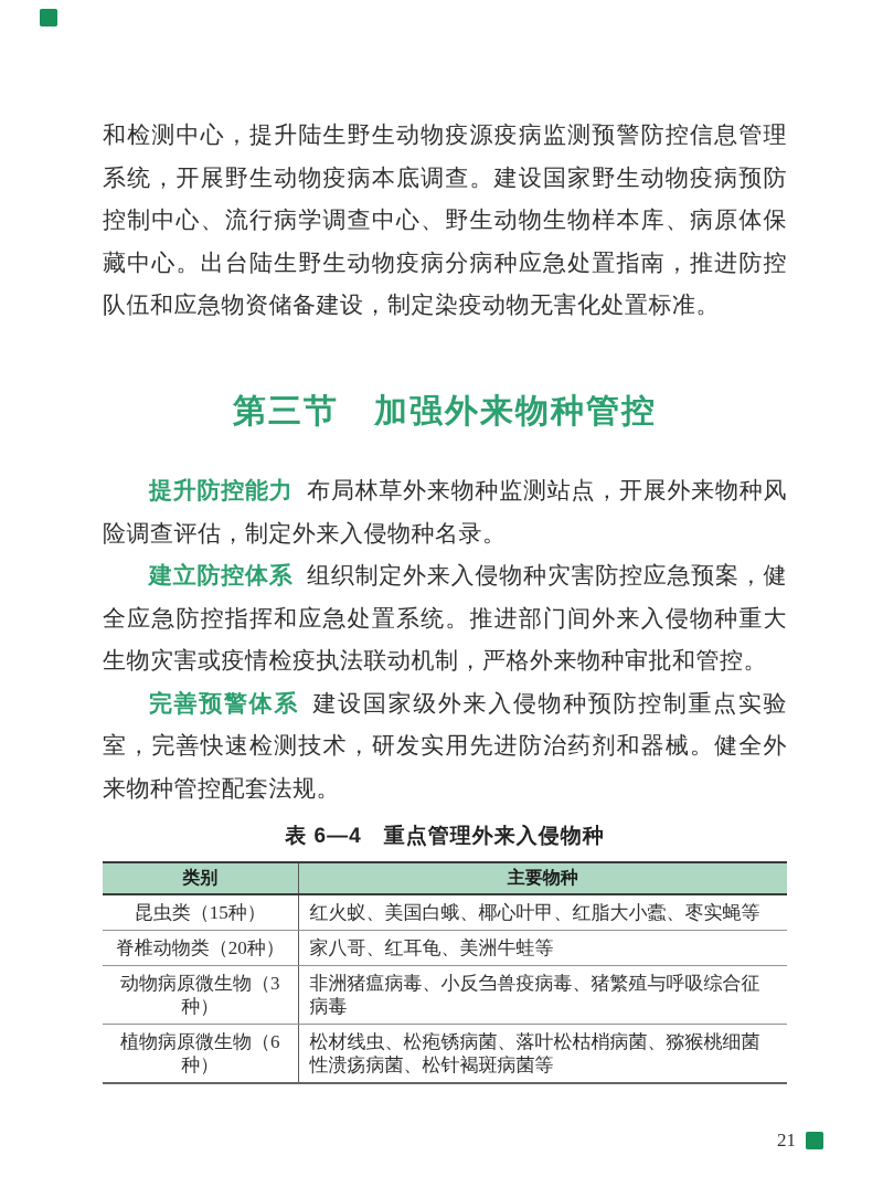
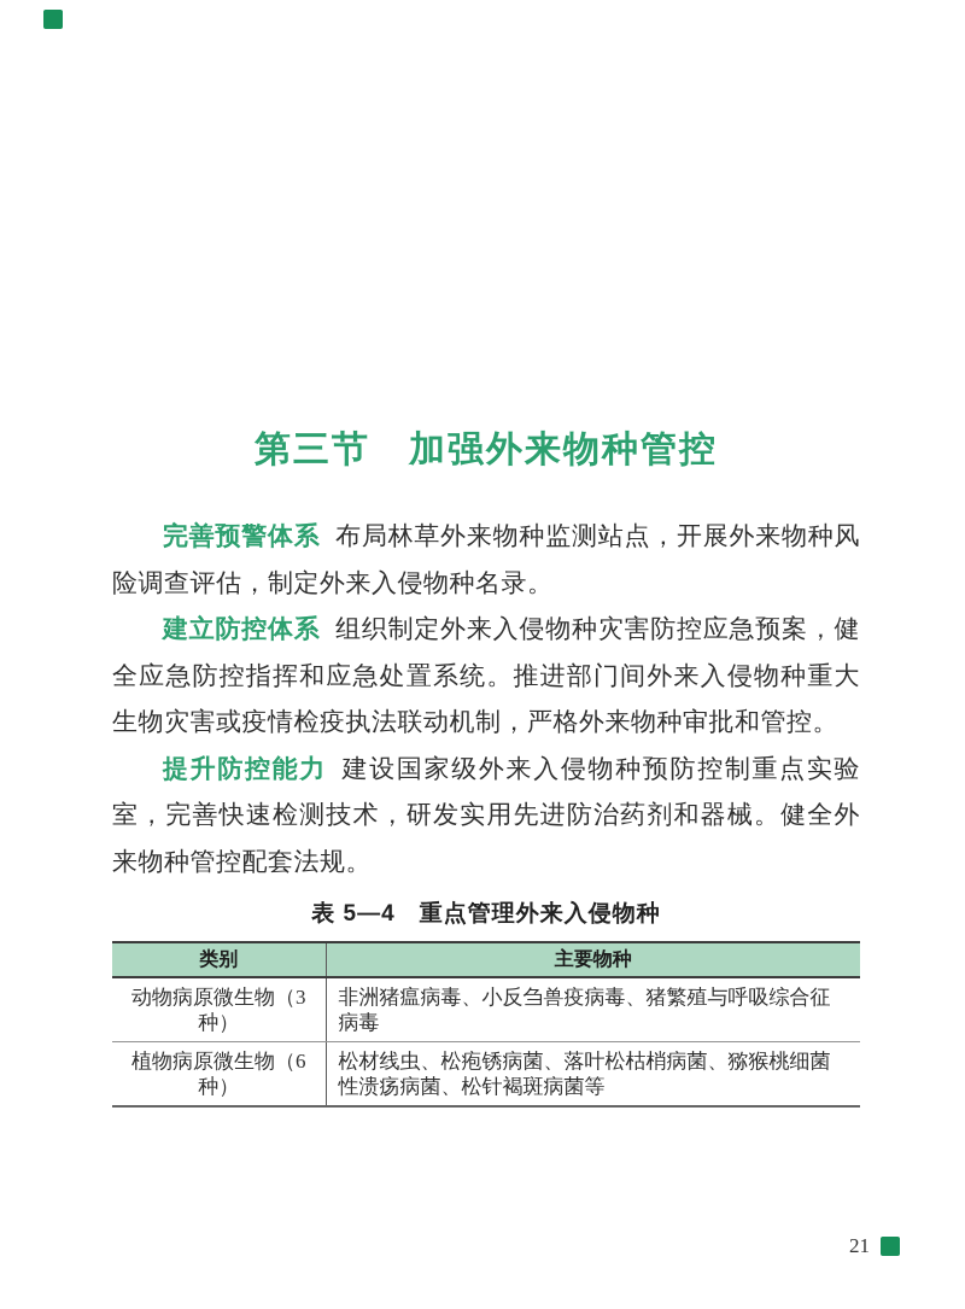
- 和检测中心，提升陆生野生动物疫源疫病监测预警防控信息管理系统，开展野生动物疫病本底调查。建设国家野生动物疫病预防控制中心、流行病学调查中心、野生动物生物样本库、病原体保藏中心。出台陆生野生动物疫病分病种应急处置指南，推进防控队伍和应急物资储备建设，制定染疫动物无害化处置标准。
  第三节 加强外来物种管控
- 提升防控能力 布局林草外来物种监测站点，开展外来物种风险调查评估，制定外来入侵物种名录。
+ 完善预警体系 布局林草外来物种监测站点，开展外来物种风险调查评估，制定外来入侵物种名录。
  建立防控体系 组织制定外来入侵物种灾害防控应急预案，健全应急防控指挥和应急处置系统。推进部门间外来入侵物种重大生物灾害或疫情检疫执法联动机制，严格外来物种审批和管控。
- 完善预警体系 建设国家级外来入侵物种预防控制重点实验室，完善快速检测技术，研发实用先进防治药剂和器械。健全外来物种管控配套法规。
+ 提升防控能力 建设国家级外来入侵物种预防控制重点实验室，完善快速检测技术，研发实用先进防治药剂和器械。健全外来物种管控配套法规。
- 表 6—4 重点管理外来入侵物种
+ 表 5—4 重点管理外来入侵物种
  类别	主要物种
- 昆虫类（15种）	红火蚁、美国白蛾、椰心叶甲、红脂大小蠹、枣实蝇等
- 脊椎动物类（20种）	家八哥、红耳龟、美洲牛蛙等
  动物病原微生物（3种）	非洲猪瘟病毒、小反刍兽疫病毒、猪繁殖与呼吸综合征病毒
  植物病原微生物（6种）	松材线虫、松疱锈病菌、落叶松枯梢病菌、猕猴桃细菌性溃疡病菌、松针褐斑病菌等
  21
